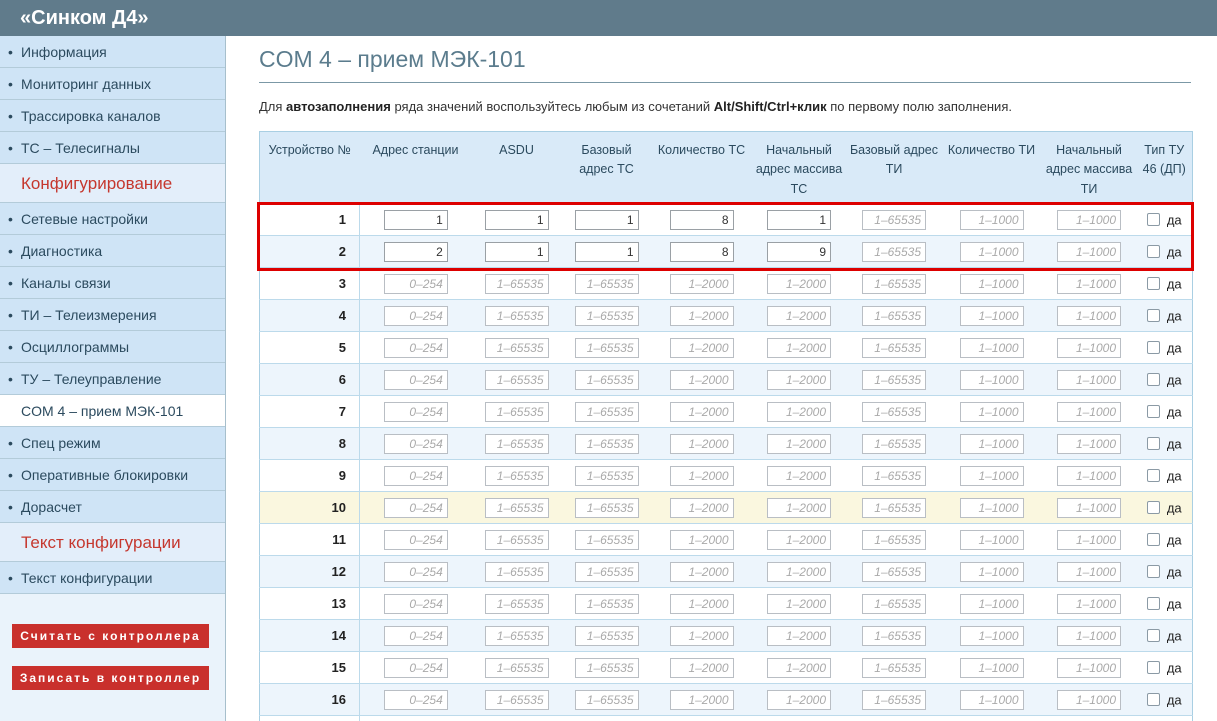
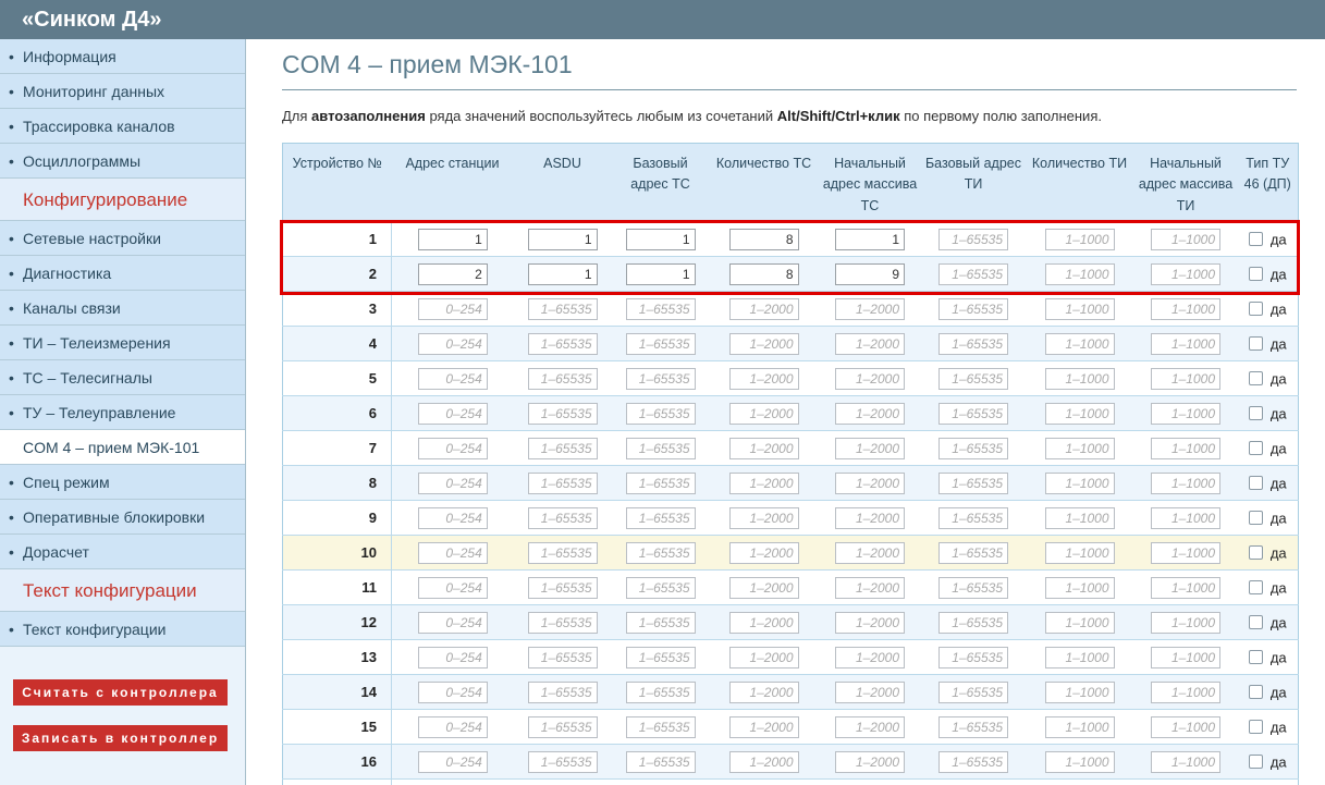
  «Синком Д4»
  •
  Информация
  •
  Мониторинг данных
  •
  Трассировка каналов
  •
- ТС – Телесигналы
+ Осциллограммы
  Конфигурирование
  •
  Сетевые настройки
  •
  Диагностика
  •
  Каналы связи
  •
  ТИ – Телеизмерения
  •
- Осциллограммы
+ ТС – Телесигналы
  •
  ТУ – Телеуправление
  COM 4 – прием МЭК-101
  •
  Спец режим
  •
  Оперативные блокировки
  •
  Дорасчет
  Текст конфигурации
  •
  Текст конфигурации
  Считать с контроллера
  Записать в контроллер
  COM 4 – прием МЭК-101
  Для автозаполнения ряда значений воспользуйтесь любым из сочетаний Alt/Shift/Ctrl+клик по первому полю заполнения.
  Устройство №	Адрес станции	ASDU	Базовый адрес ТС	Количество ТС	Начальный адрес массива ТС	Базовый адрес ТИ	Количество ТИ	Начальный адрес массива ТИ	Тип ТУ 46 (ДП)
  1	1	1	1	8	1	1–65535	1–1000	1–1000	да
  2	2	1	1	8	9	1–65535	1–1000	1–1000	да
  3	0–254	1–65535	1–65535	1–2000	1–2000	1–65535	1–1000	1–1000	да
  4	0–254	1–65535	1–65535	1–2000	1–2000	1–65535	1–1000	1–1000	да
  5	0–254	1–65535	1–65535	1–2000	1–2000	1–65535	1–1000	1–1000	да
  6	0–254	1–65535	1–65535	1–2000	1–2000	1–65535	1–1000	1–1000	да
  7	0–254	1–65535	1–65535	1–2000	1–2000	1–65535	1–1000	1–1000	да
  8	0–254	1–65535	1–65535	1–2000	1–2000	1–65535	1–1000	1–1000	да
  9	0–254	1–65535	1–65535	1–2000	1–2000	1–65535	1–1000	1–1000	да
  10	0–254	1–65535	1–65535	1–2000	1–2000	1–65535	1–1000	1–1000	да
  11	0–254	1–65535	1–65535	1–2000	1–2000	1–65535	1–1000	1–1000	да
  12	0–254	1–65535	1–65535	1–2000	1–2000	1–65535	1–1000	1–1000	да
  13	0–254	1–65535	1–65535	1–2000	1–2000	1–65535	1–1000	1–1000	да
  14	0–254	1–65535	1–65535	1–2000	1–2000	1–65535	1–1000	1–1000	да
  15	0–254	1–65535	1–65535	1–2000	1–2000	1–65535	1–1000	1–1000	да
  16	0–254	1–65535	1–65535	1–2000	1–2000	1–65535	1–1000	1–1000	да
